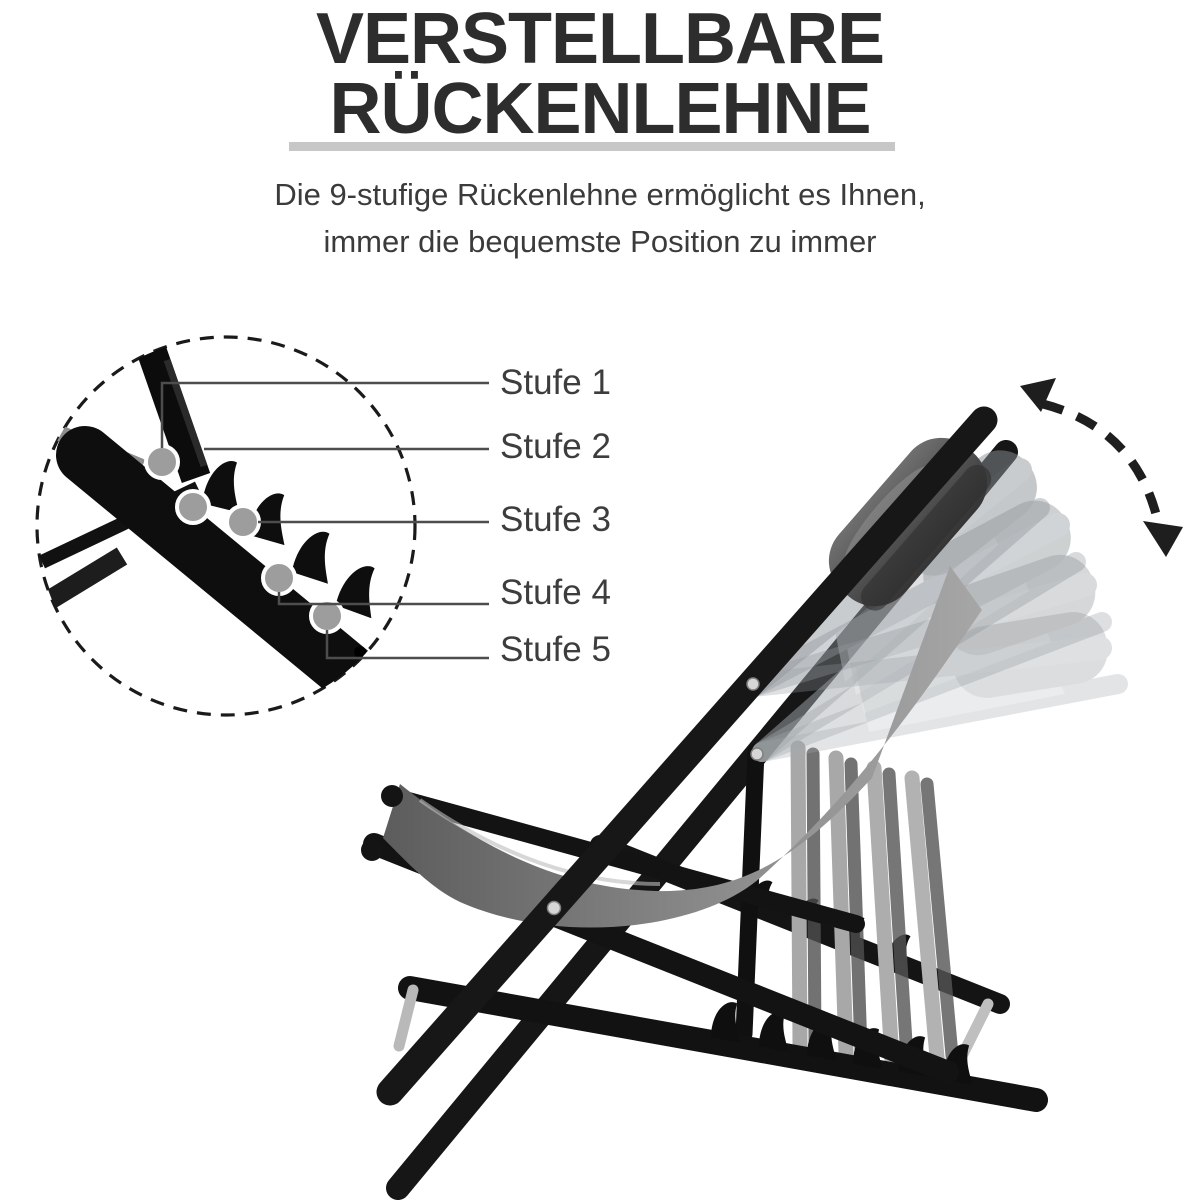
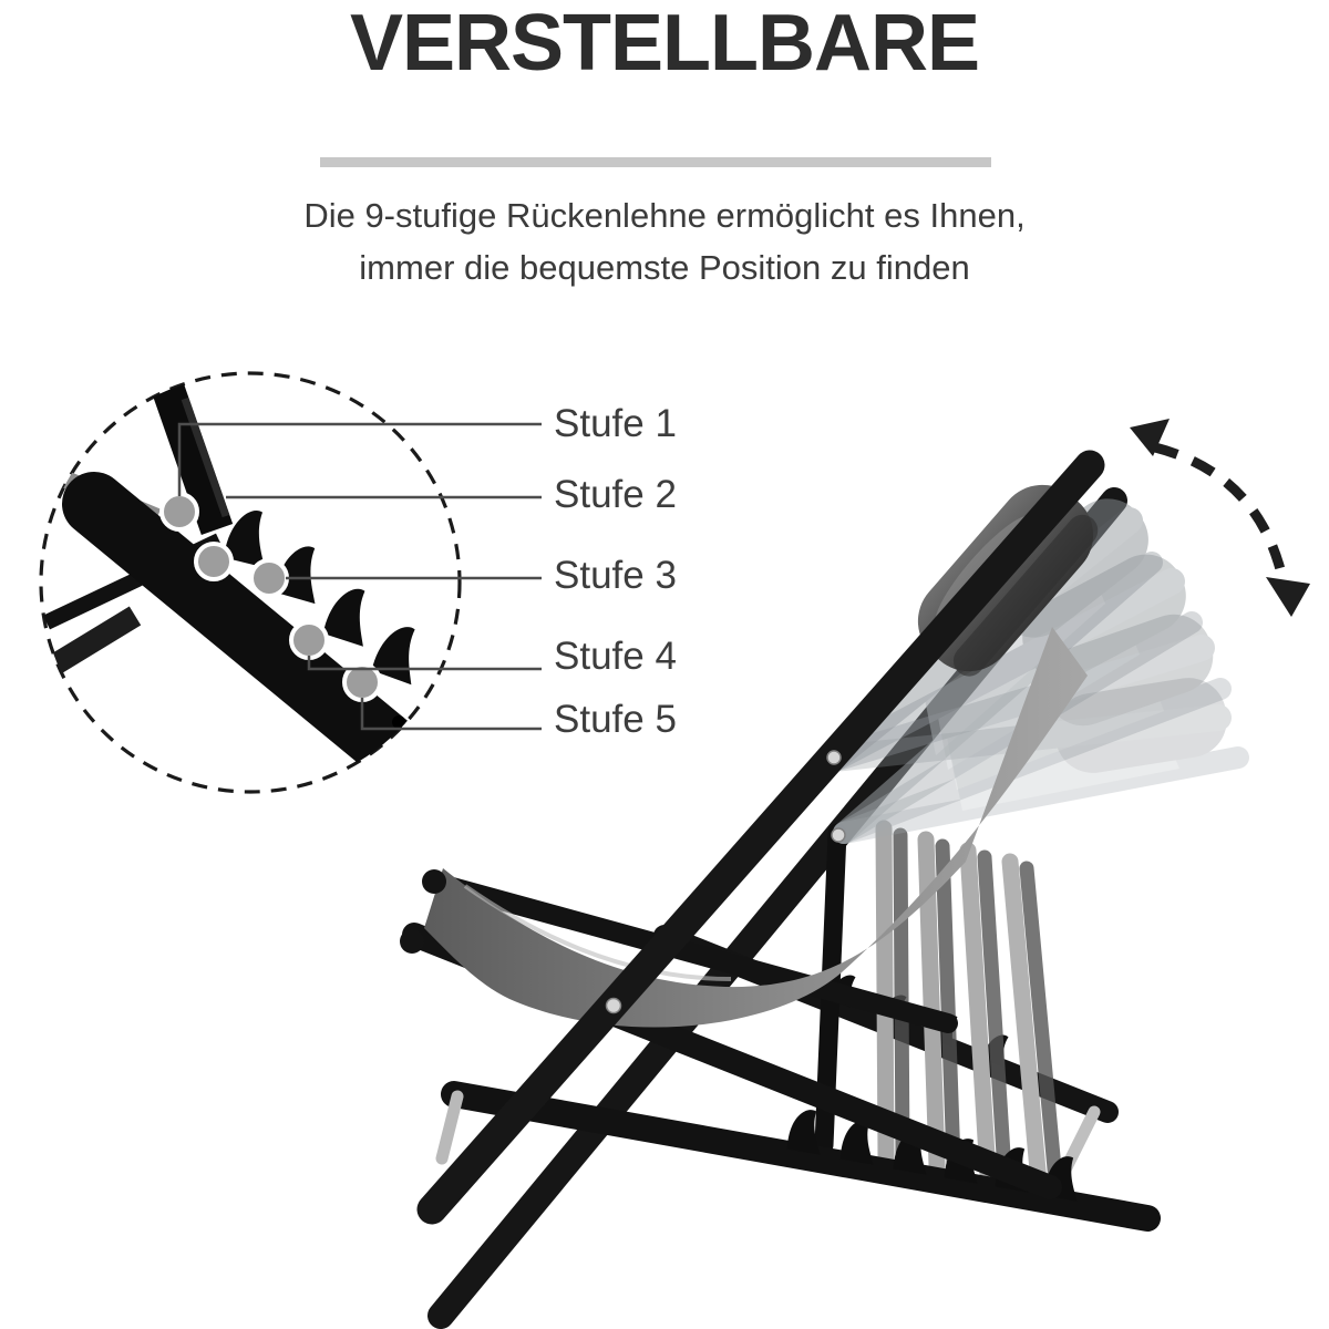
  VERSTELLBARE
- RÜCKENLEHNE
  Die 9-stufige Rückenlehne ermöglicht es Ihnen,
- immer die bequemste Position zu immer
+ immer die bequemste Position zu finden
  Stufe 1
  Stufe 2
  Stufe 3
  Stufe 4
  Stufe 5
